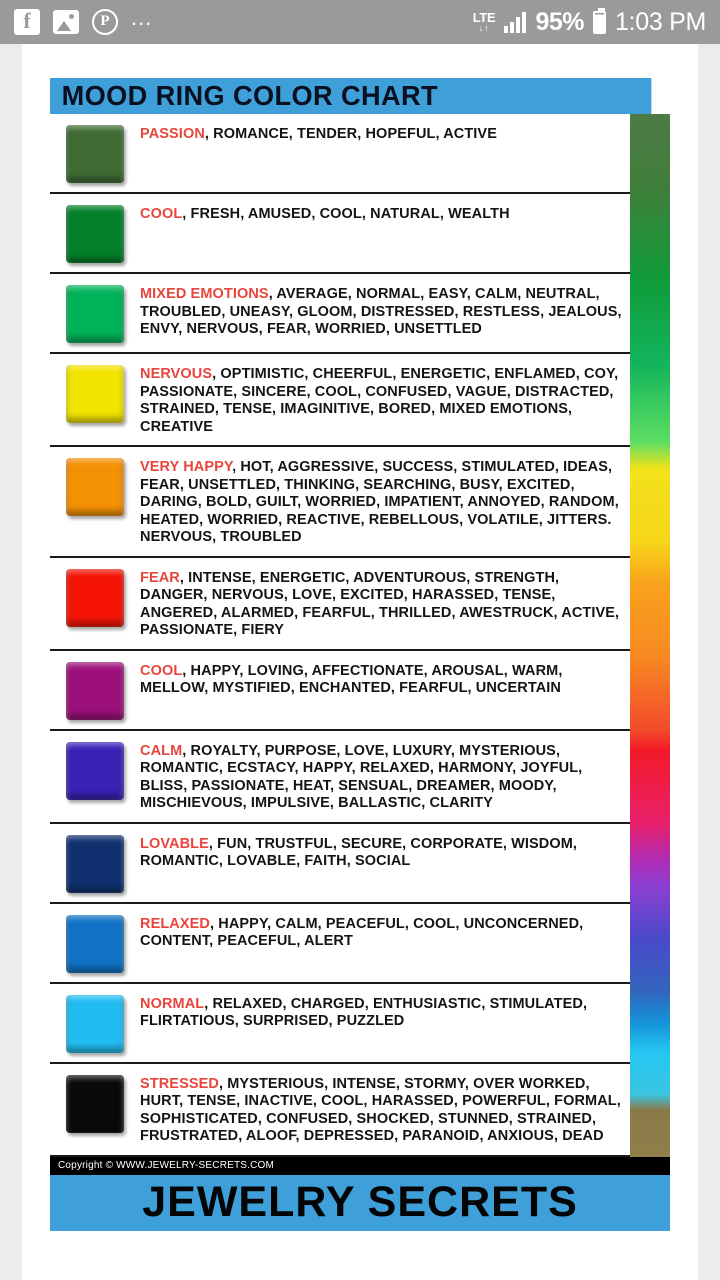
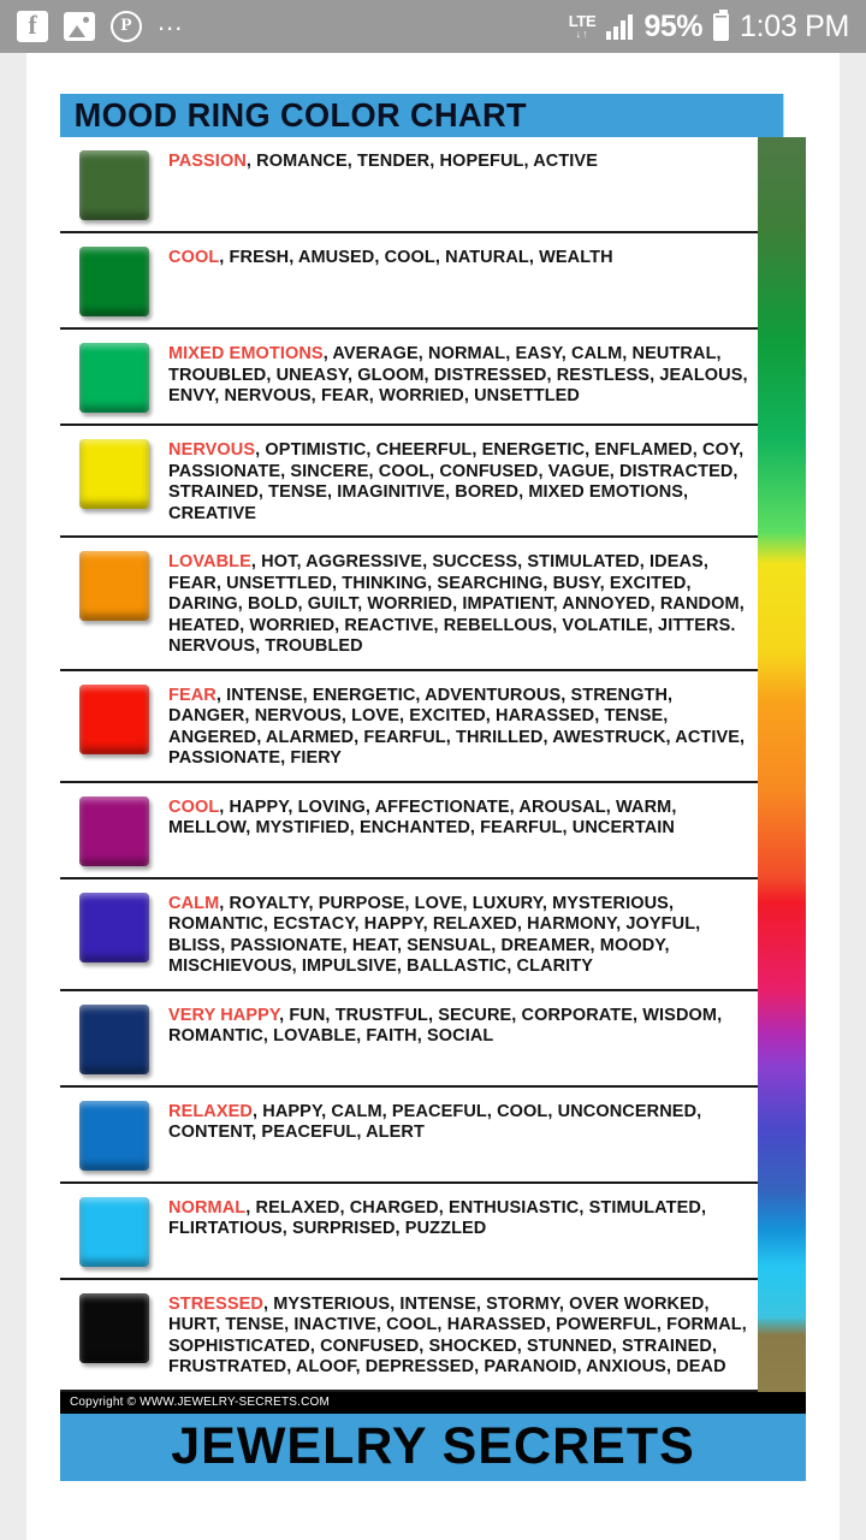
  ...
  LTE
  ↓↑
  95%
  1:03 PM
  MOOD RING COLOR CHART
  PASSION, ROMANCE, TENDER, HOPEFUL, ACTIVE
  COOL, FRESH, AMUSED, COOL, NATURAL, WEALTH
  MIXED EMOTIONS, AVERAGE, NORMAL, EASY, CALM, NEUTRAL, TROUBLED, UNEASY, GLOOM, DISTRESSED, RESTLESS, JEALOUS, ENVY, NERVOUS, FEAR, WORRIED, UNSETTLED
  NERVOUS, OPTIMISTIC, CHEERFUL, ENERGETIC, ENFLAMED, COY, PASSIONATE, SINCERE, COOL, CONFUSED, VAGUE, DISTRACTED, STRAINED, TENSE, IMAGINITIVE, BORED, MIXED EMOTIONS, CREATIVE
- VERY HAPPY, HOT, AGGRESSIVE, SUCCESS, STIMULATED, IDEAS, FEAR, UNSETTLED, THINKING, SEARCHING, BUSY, EXCITED, DARING, BOLD, GUILT, WORRIED, IMPATIENT, ANNOYED, RANDOM, HEATED, WORRIED, REACTIVE, REBELLOUS, VOLATILE, JITTERS. NERVOUS, TROUBLED
+ LOVABLE, HOT, AGGRESSIVE, SUCCESS, STIMULATED, IDEAS, FEAR, UNSETTLED, THINKING, SEARCHING, BUSY, EXCITED, DARING, BOLD, GUILT, WORRIED, IMPATIENT, ANNOYED, RANDOM, HEATED, WORRIED, REACTIVE, REBELLOUS, VOLATILE, JITTERS. NERVOUS, TROUBLED
  FEAR, INTENSE, ENERGETIC, ADVENTUROUS, STRENGTH, DANGER, NERVOUS, LOVE, EXCITED, HARASSED, TENSE, ANGERED, ALARMED, FEARFUL, THRILLED, AWESTRUCK, ACTIVE, PASSIONATE, FIERY
  COOL, HAPPY, LOVING, AFFECTIONATE, AROUSAL, WARM, MELLOW, MYSTIFIED, ENCHANTED, FEARFUL, UNCERTAIN
  CALM, ROYALTY, PURPOSE, LOVE, LUXURY, MYSTERIOUS, ROMANTIC, ECSTACY, HAPPY, RELAXED, HARMONY, JOYFUL, BLISS, PASSIONATE, HEAT, SENSUAL, DREAMER, MOODY, MISCHIEVOUS, IMPULSIVE, BALLASTIC, CLARITY
- LOVABLE, FUN, TRUSTFUL, SECURE, CORPORATE, WISDOM, ROMANTIC, LOVABLE, FAITH, SOCIAL
+ VERY HAPPY, FUN, TRUSTFUL, SECURE, CORPORATE, WISDOM, ROMANTIC, LOVABLE, FAITH, SOCIAL
  RELAXED, HAPPY, CALM, PEACEFUL, COOL, UNCONCERNED, CONTENT, PEACEFUL, ALERT
  NORMAL, RELAXED, CHARGED, ENTHUSIASTIC, STIMULATED, FLIRTATIOUS, SURPRISED, PUZZLED
  STRESSED, MYSTERIOUS, INTENSE, STORMY, OVER WORKED, HURT, TENSE, INACTIVE, COOL, HARASSED, POWERFUL, FORMAL, SOPHISTICATED, CONFUSED, SHOCKED, STUNNED, STRAINED, FRUSTRATED, ALOOF, DEPRESSED, PARANOID, ANXIOUS, DEAD
  Copyright © WWW.JEWELRY-SECRETS.COM
  JEWELRY SECRETS
